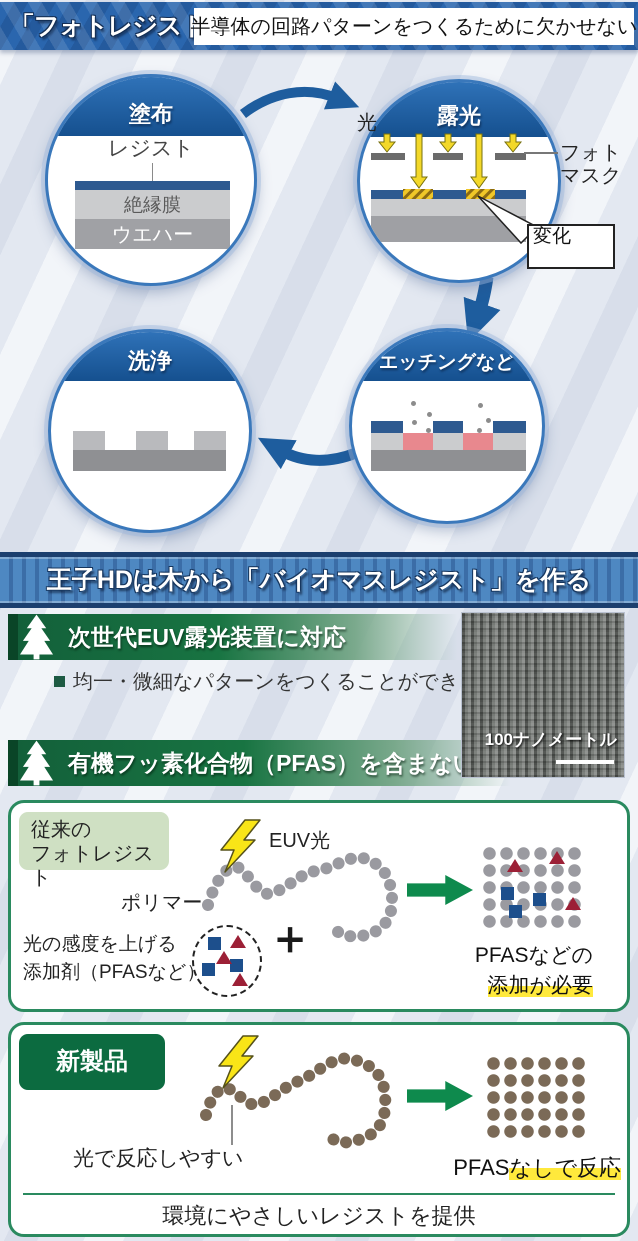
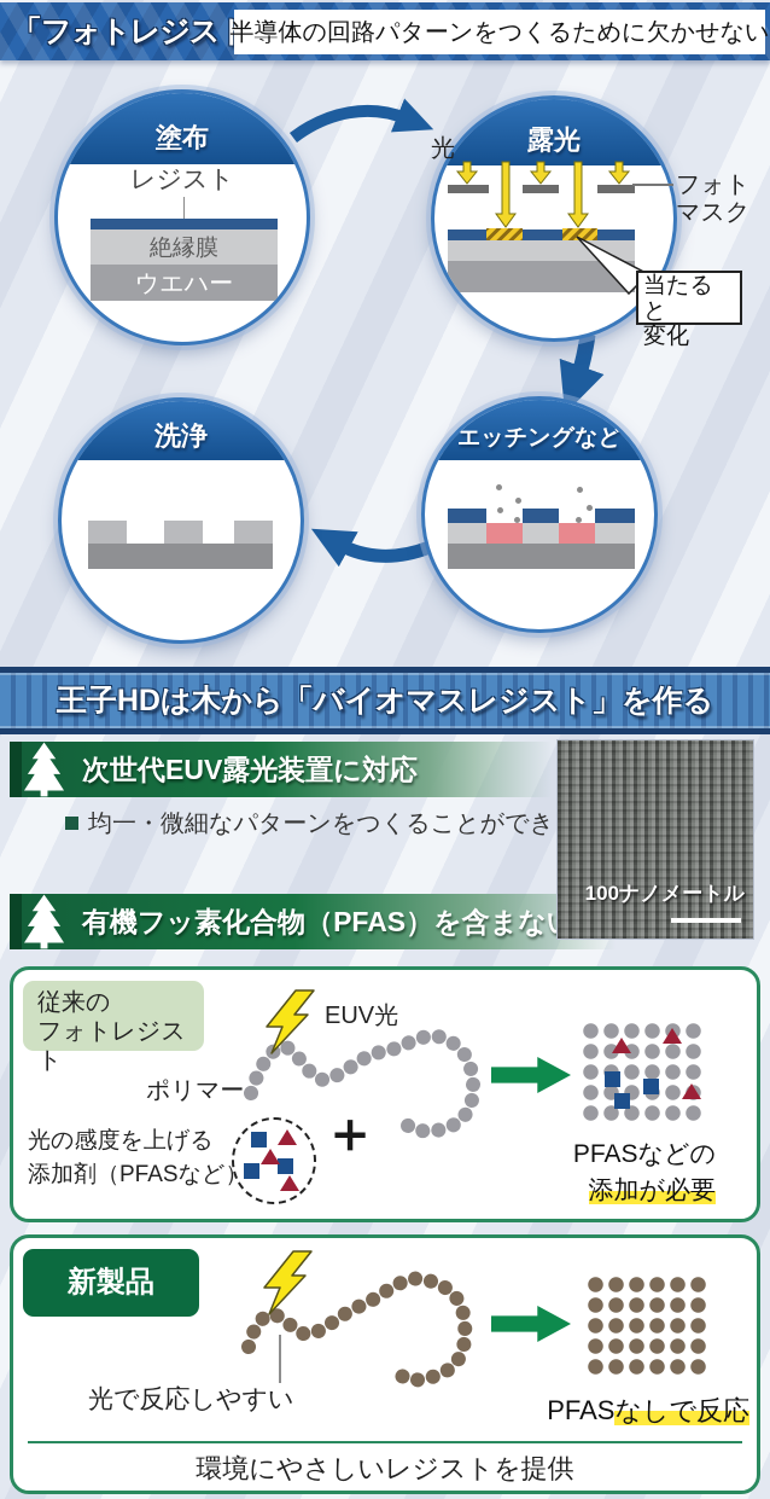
  「フォトレジス
  半導体の回路パターンをつくるために欠かせない
  塗布
  レジスト
  絶縁膜
  ウエハー
  露光
  洗浄
  エッチングなど
  光
  フォト
  マスク
+ 当たると
  変化
  王子HDは木から「バイオマスレジスト」を作る
  次世代EUV露光装置に対応
  均一・微細なパターンをつくることができ
  有機フッ素化合物（PFAS）を含まな
  100ナノメートル
  従来の
  フォトレジスト
  EUV光
  ポリマー
  光の感度を上げる
  添加剤（PFASなど）
  ＋
  PFASなどの
  添加が必要
  新製品
  光で反応しやすい
  PFASなしで反応
  環境にやさしいレジストを提供
